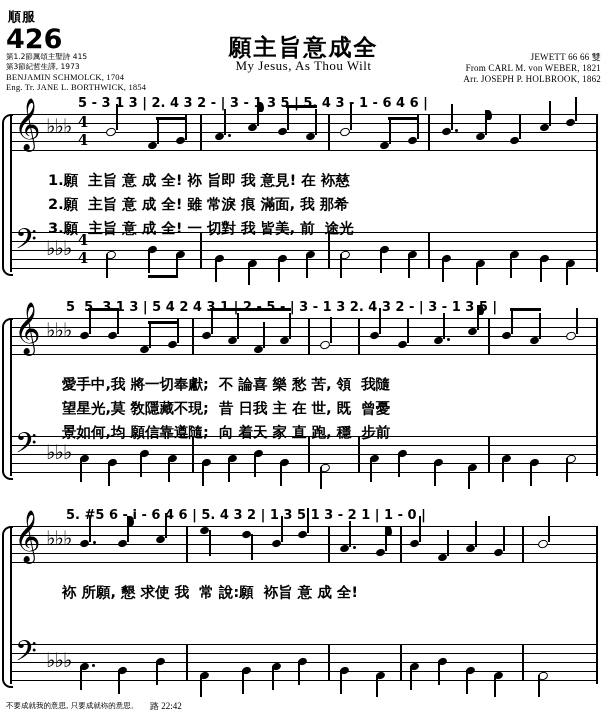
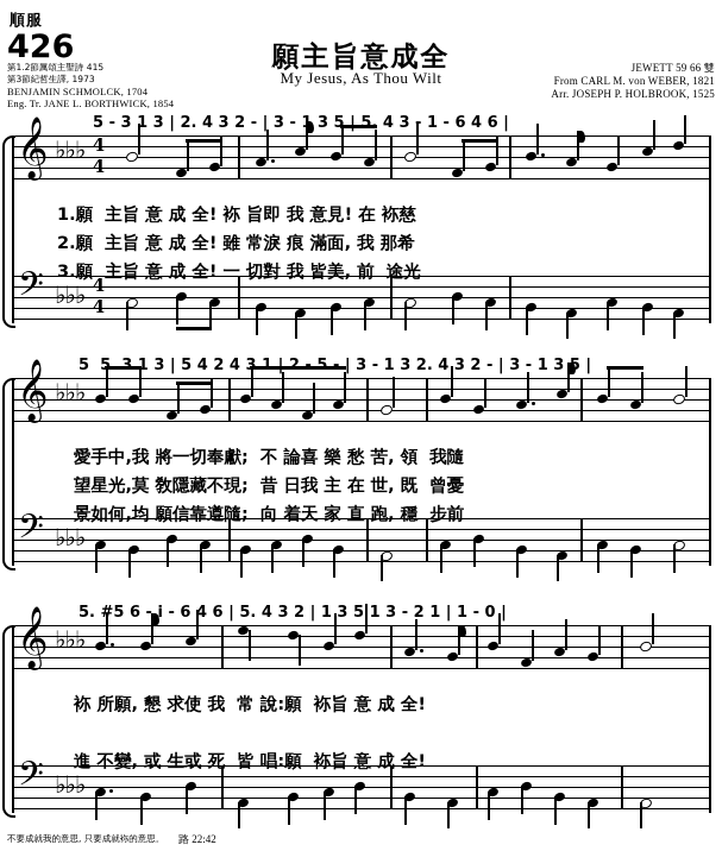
  順服
  426
  第1.2節厲頌主聖詩 415
  第3節紀哲生譯, 1973
  BENJAMIN SCHMOLCK, 1704
  Eng. Tr. JANE L. BORTHWICK, 1854
  願主旨意成全
  My Jesus, As Thou Wilt
- JEWETT 66 66 雙
+ JEWETT 59 66 雙
  From CARL M. von WEBER, 1821
- Arr. JOSEPH P. HOLBROOK, 1862
+ Arr. JOSEPH P. HOLBROOK, 1525
  5 - 3 1 3 | 2. 4 3 2 - | 3 - 3 5 | 5. 4 3 - 1 - 6 4 6 |
  𝄞
  ♭♭♭
  4
  4
  1.願 主旨 意 成 全! 袮 旨即 我 意見! 在 袮慈
  2.願 主旨 意 成 全! 雖 常淚 痕 滿面, 我 那希
  3.願 主旨 意 成 全! 一 切對 我 皆美, 前 途光
  𝄢
  ♭♭♭
  4
  4
  5 1 3 | 5 4 2 4 | 3 - 1 3 2. 4 3 2 - | 3 - 1 3 |
  𝄞
  ♭♭♭
  愛手中,我 將一切奉獻; 不 論喜 樂 愁 苦, 領 我隨
  望星光,莫 敎隱藏不現; 昔 日我 主 在 世, 既 曾憂
  景如何,均 願信靠遵隨; 向 着天 家 直 跑, 穩 步前
  𝄢
  ♭♭♭
  5.5 6 - i - 6 4 6 | 5. 4 3 2 | 1 3 5 1 3 - 2 1 | 1 - 0 |
  𝄞
  ♭♭♭
  袮 所願, 懇 求使 我 常 說:願 袮旨 意 成 全!
+ 進 不變, 或 生或 死 皆 唱:願 袮旨 意 成 全!
  𝄢
  ♭♭♭
  不要成就我的意思, 只要成就袮的意思。
  路 22:42
